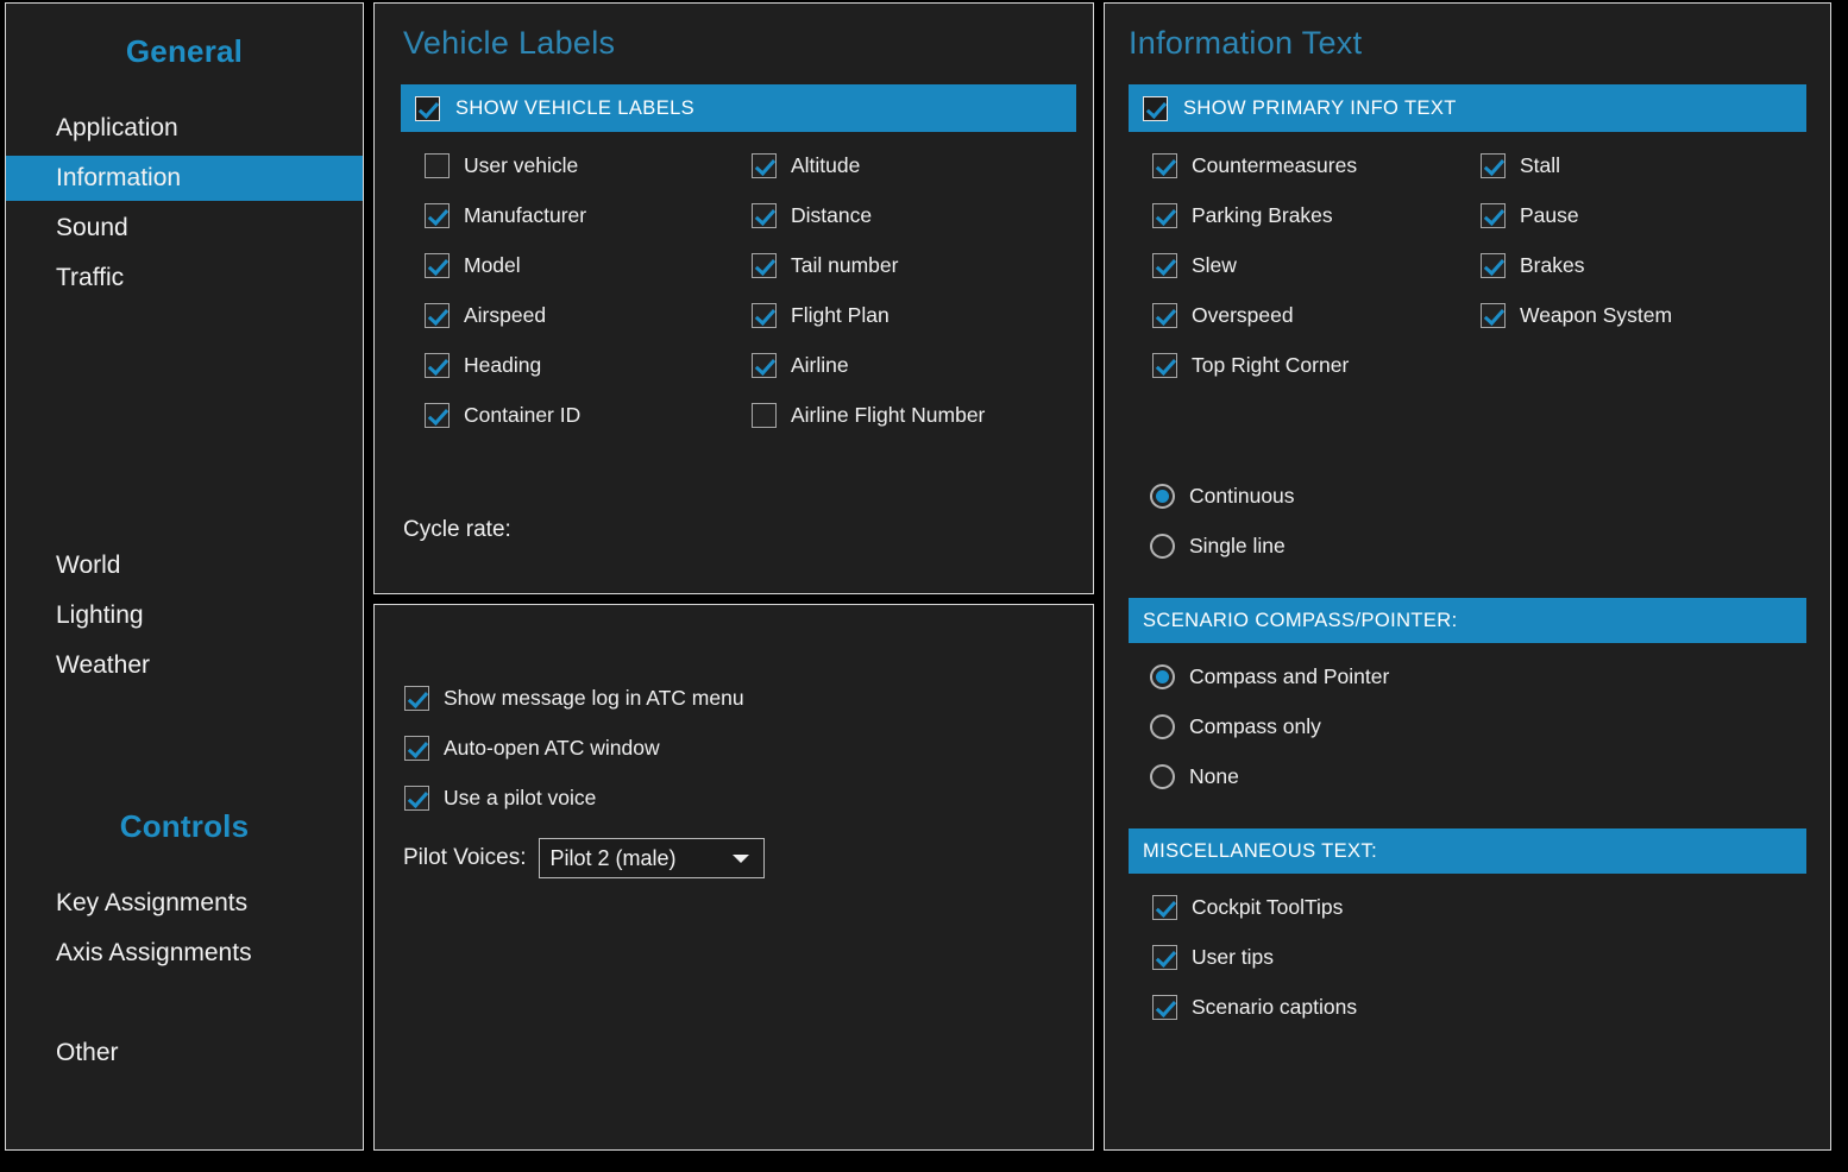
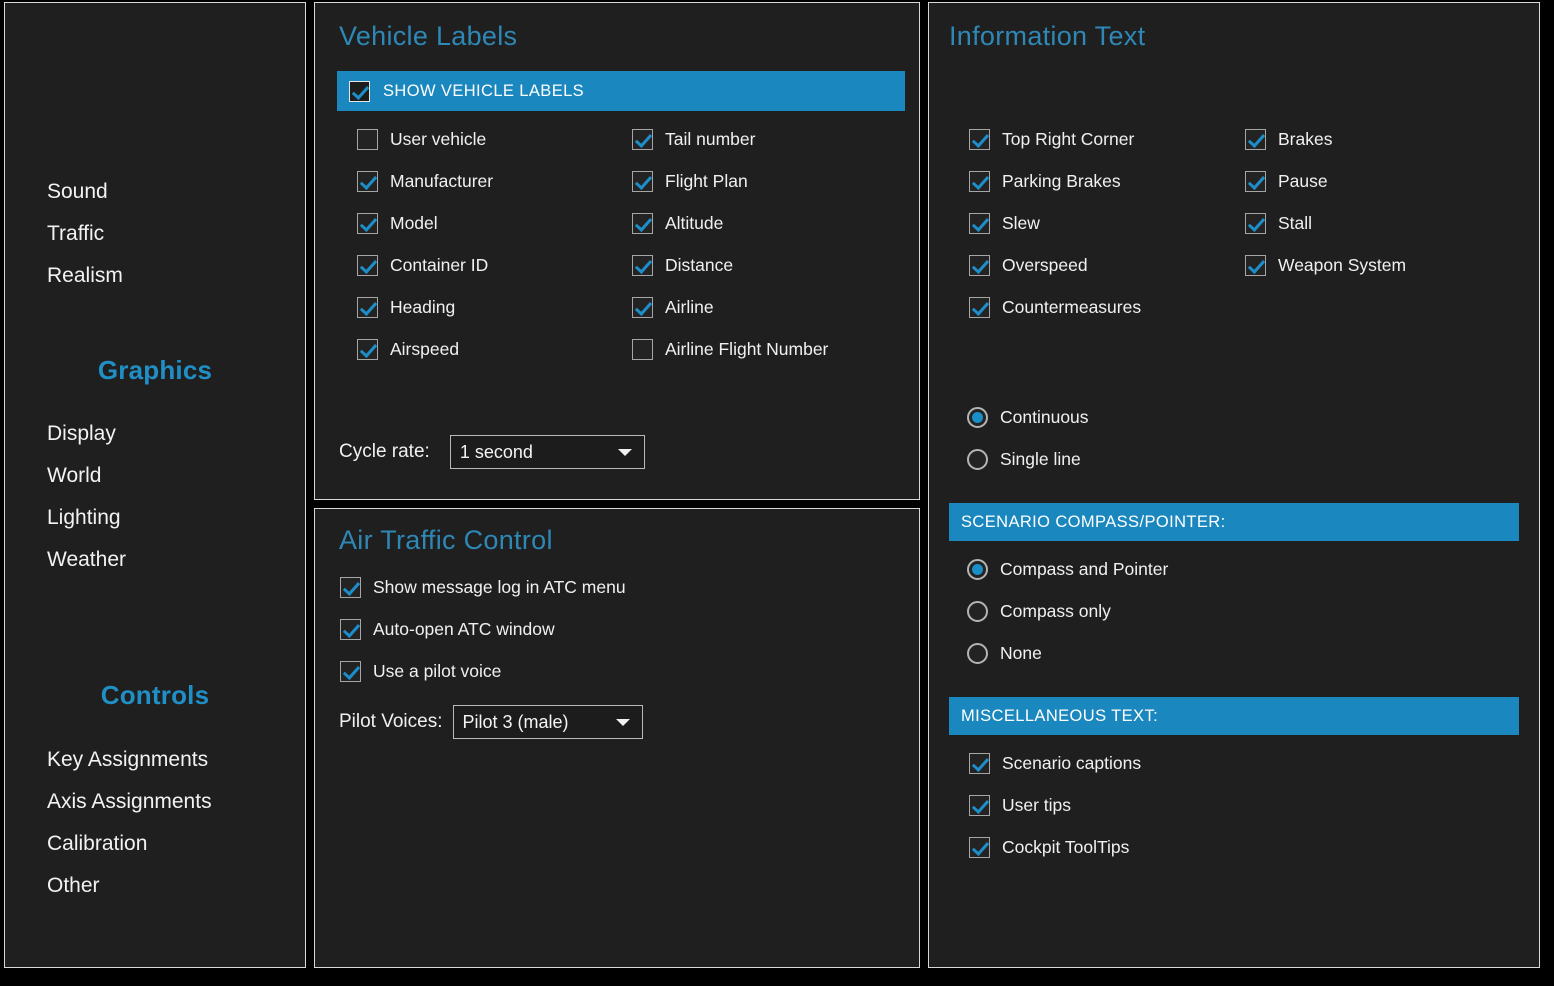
- General
- Application
- Information
  Sound
  Traffic
+ Realism
+ Graphics
+ Display
  World
  Lighting
  Weather
  Controls
  Key Assignments
  Axis Assignments
+ Calibration
  Other
  Vehicle Labels
  SHOW VEHICLE LABELS
  User vehicle
  Manufacturer
  Model
- Airspeed
+ Container ID
  Heading
- Container ID
+ Airspeed
- Altitude
+ Tail number
- Distance
+ Flight Plan
- Tail number
+ Altitude
- Flight Plan
+ Distance
  Airline
  Airline Flight Number
  Cycle rate:
+ 1 second
+ Air Traffic Control
  Show message log in ATC menu
  Auto-open ATC window
  Use a pilot voice
  Pilot Voices:
- Pilot 2 (male)
+ Pilot 3 (male)
  Information Text
- SHOW PRIMARY INFO TEXT
- Countermeasures
+ Top Right Corner
  Parking Brakes
  Slew
  Overspeed
- Top Right Corner
+ Countermeasures
- Stall
+ Brakes
  Pause
- Brakes
+ Stall
  Weapon System
  Continuous
  Single line
  SCENARIO COMPASS/POINTER:
  Compass and Pointer
  Compass only
  None
  MISCELLANEOUS TEXT:
- Cockpit ToolTips
+ Scenario captions
  User tips
- Scenario captions
+ Cockpit ToolTips
